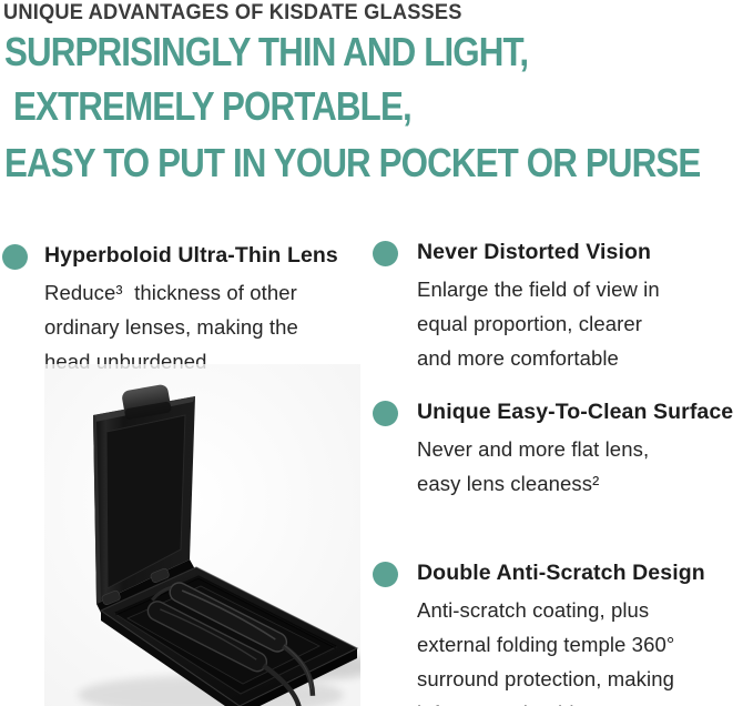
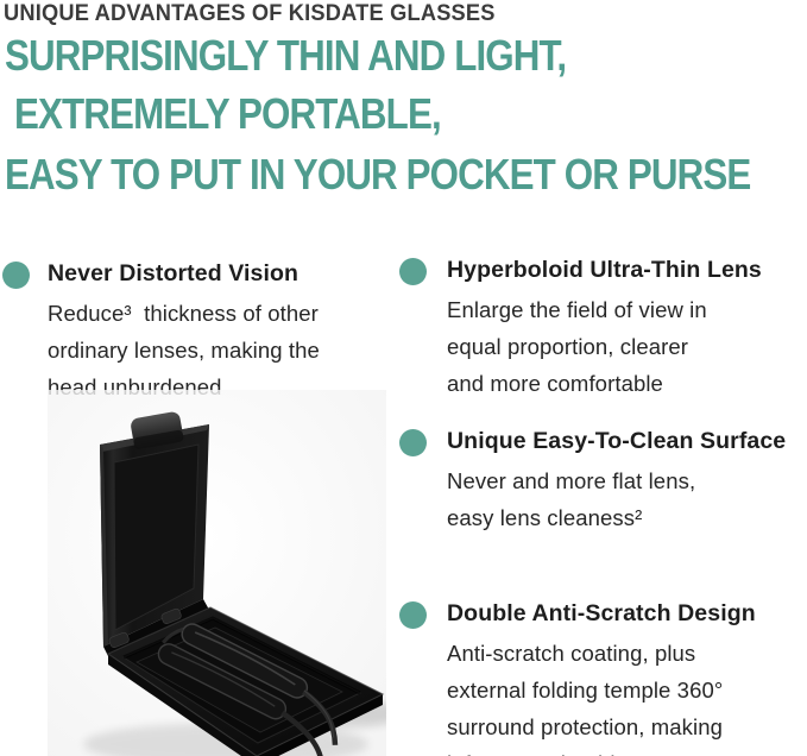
  UNIQUE ADVANTAGES OF KISDATE GLASSES
  SURPRISINGLY THIN AND LIGHT,
  EXTREMELY PORTABLE,
  EASY TO PUT IN YOUR POCKET OR PURSE
- Hyperboloid Ultra-Thin Lens
+ Never Distorted Vision
  Reduce³ thickness of other
  ordinary lenses, making the
  head unburdened
- Never Distorted Vision
+ Hyperboloid Ultra-Thin Lens
  Enlarge the field of view in
  equal proportion, clearer
  and more comfortable
  Unique Easy-To-Clean Surface
  Never and more flat lens,
  easy lens cleaness²
  Double Anti-Scratch Design
  Anti-scratch coating, plus
  external folding temple 360°
  surround protection, making
